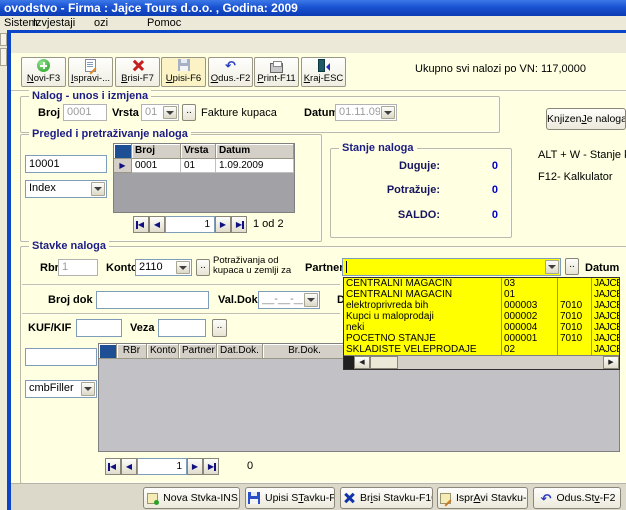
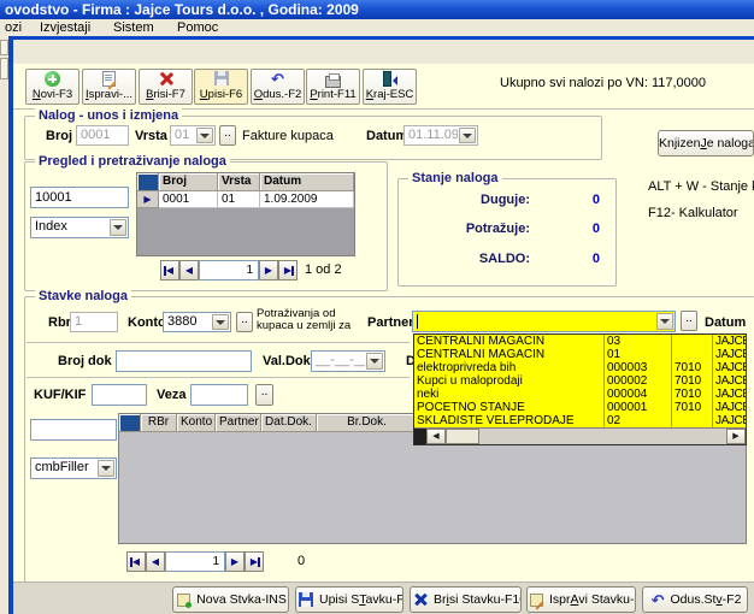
  ovodstvo - Firma : Jajce Tours d.o.o. , Godina: 2009
- Sistem
+ ozi
  Izvjestaji
- ozi
+ Sistem
  Pomoc
  Novi-F3
  Ispravi-...
  Brisi-F7
  Upisi-F6
  ↶
  Odus.-F2
  Print-F11
  Kraj-ESC
  Ukupno svi nalozi po VN: 117,0000
  Nalog - unos i izmjena
  Broj
  0001
  Vrsta
  01
  ..
  Fakture kupaca
  Datum
  01.11.09
  KnjizenJe naloga
  ALT + W - Stanje
  F12- Kalkulator
  Pregled i pretraživanje naloga
  10001
  Index
  Broj
  Vrsta
  Datum
  ▶
  0001
  01
  1.09.2009
  ◀
  ◀
  1
  ▶
  ▶
  1 od 2
  Stanje naloga
  Duguje:
  0
  Potražuje:
  0
  SALDO:
  0
  Stavke naloga
  Rbr
  1
  Kont
- 2110
+ 3880
  ..
  Potraživanja od
  kupaca u zemlji za
  Partne
  ..
  Datum
  Broj dok
  Val.Dok
  __-__-__
  D
  KUF/KIF
  Veza
  ..
  cmbFiller
  RBr
  Konto
  Partner
  Dat.Dok.
  Br.Dok.
  ◀
  ◀
  1
  ▶
  ▶
  0
  CENTRALNI MAGACIN
  03
  JAJC
  CENTRALNI MAGACIN
  01
  JAJC
  elektroprivreda bih
  000003
  7010
  JAJC
  Kupci u maloprodaji
  000002
  7010
  JAJC
  neki
  000004
  7010
  JAJC
  POCETNO STANJE
  000001
  7010
  JAJC
  SKLADISTE VELEPRODAJE
  02
  JAJC
  Nova Stvka-INS
  Upisi STavku-F
  Brisi Stavku-F1
  IsprAvi Stavku-
  ↶ Odus.Stv-F2
